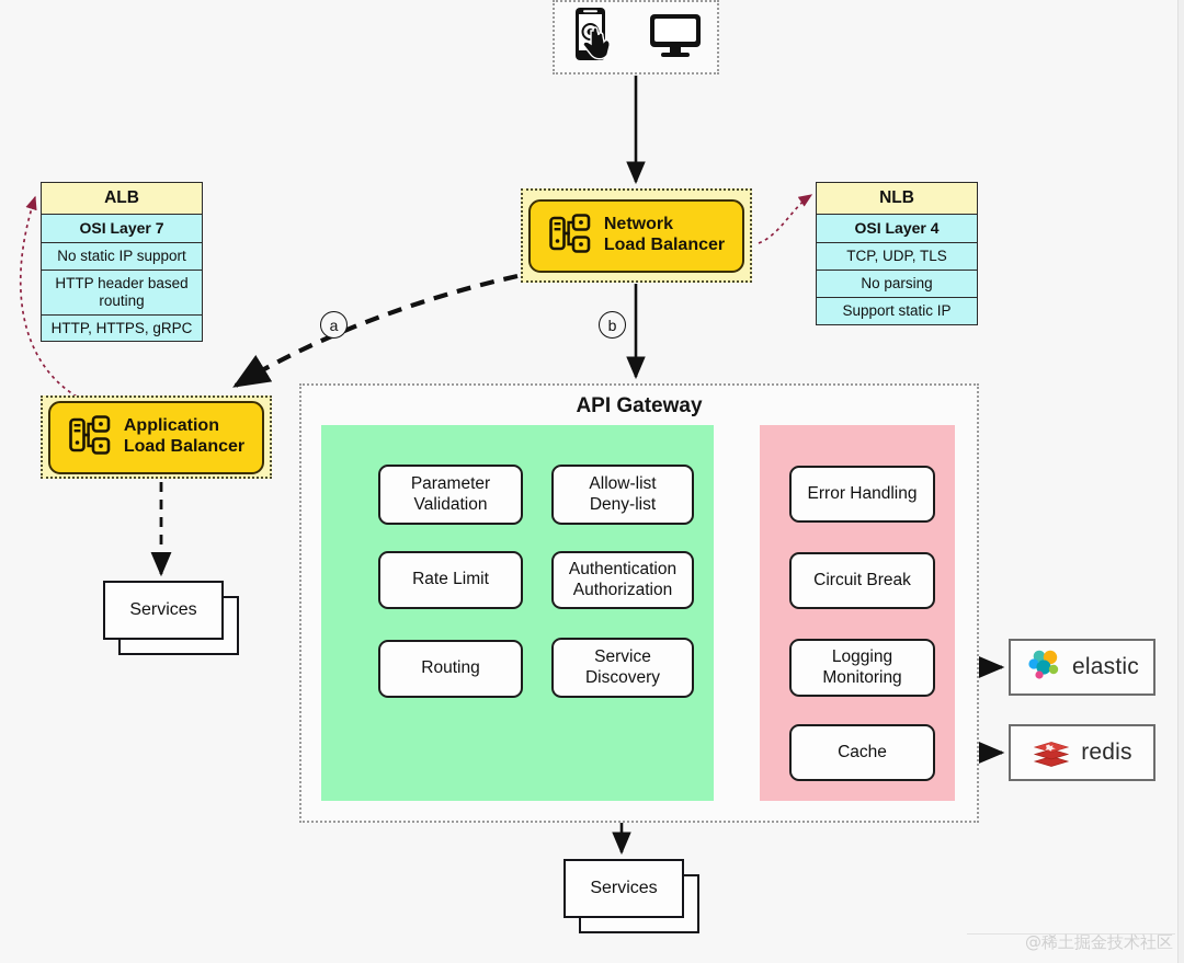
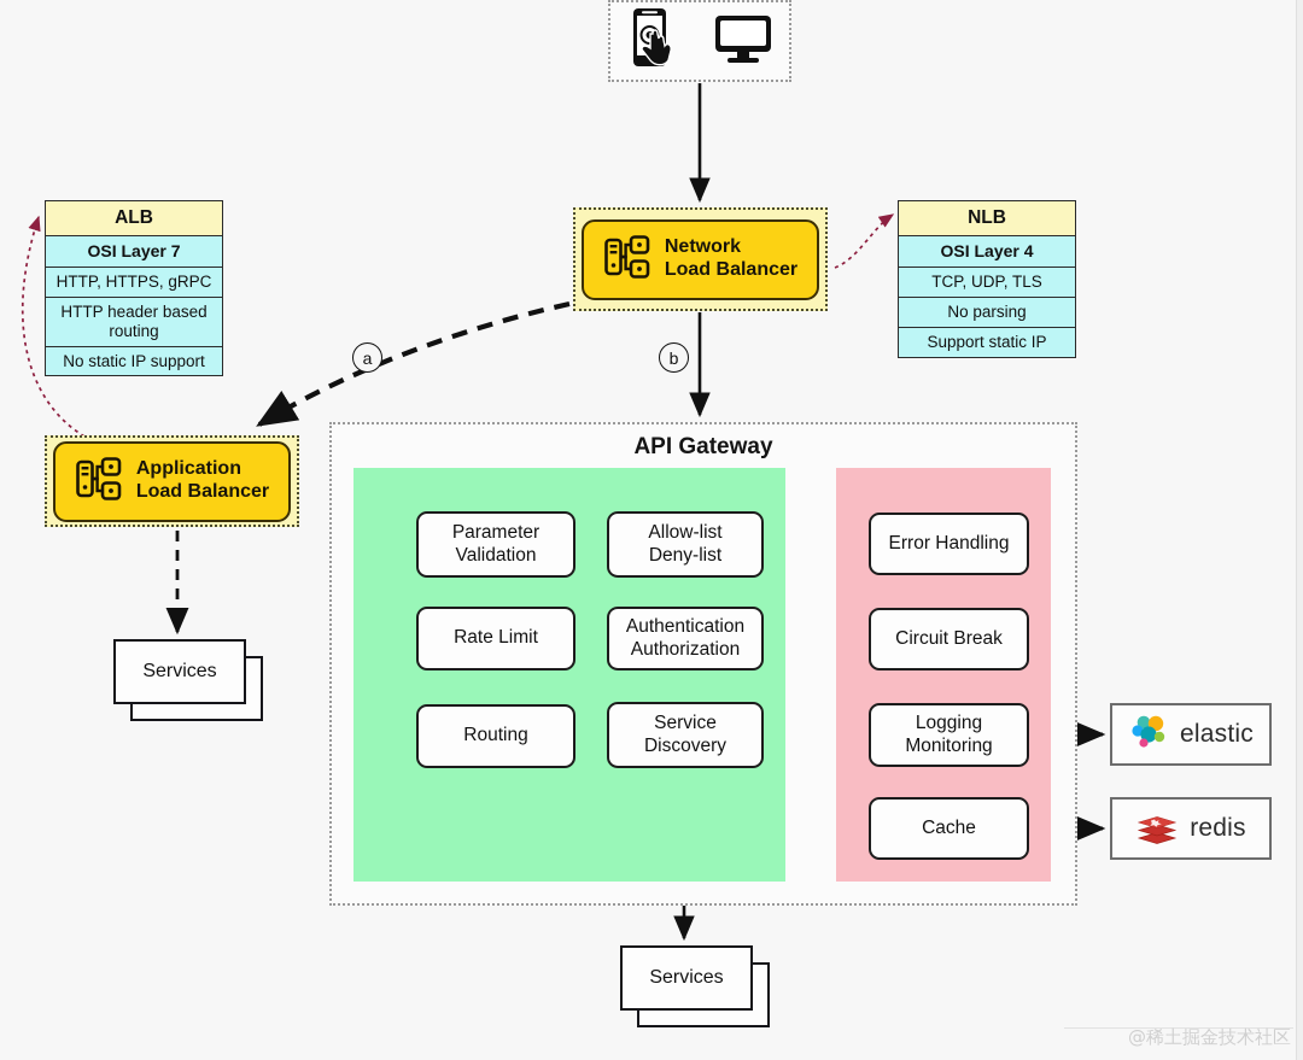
  ALB
  OSI Layer 7
- No static IP support
+ HTTP, HTTPS, gRPC
  HTTP header based routing
- HTTP, HTTPS, gRPC
+ No static IP support
  NLB
  OSI Layer 4
  TCP, UDP, TLS
  No parsing
  Support static IP
  Network
  Load Balancer
  Application
  Load Balancer
  a
  b
  API Gateway
  Parameter
  Validation
  Allow-list
  Deny-list
  Rate Limit
  Authentication
  Authorization
  Routing
  Service
  Discovery
  Error Handling
  Circuit Break
  Logging
  Monitoring
  Cache
  elastic
  redis
  Services
  Services
  @稀土掘金技术社区
